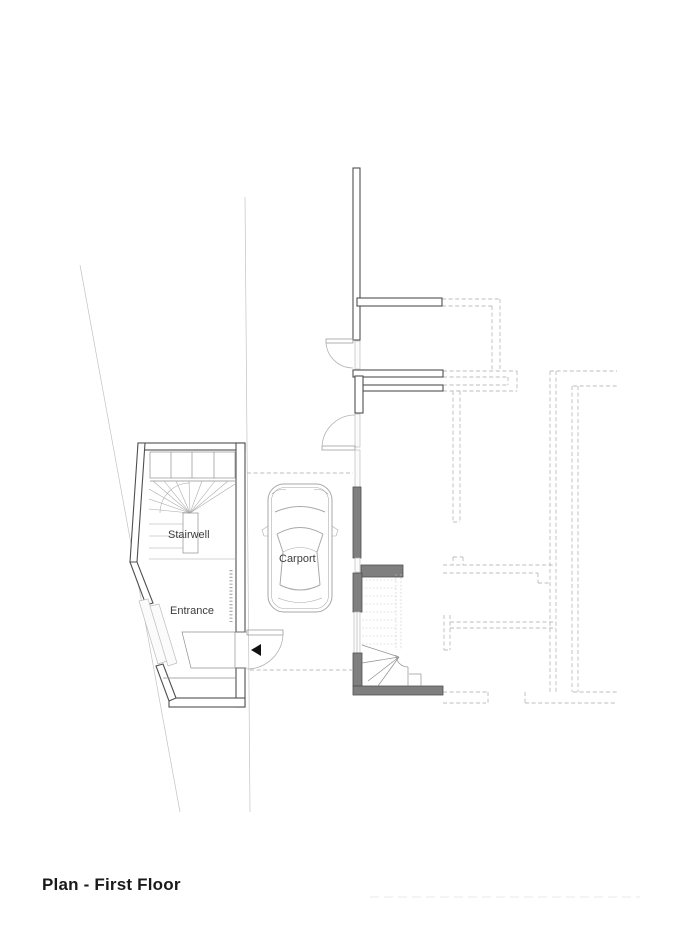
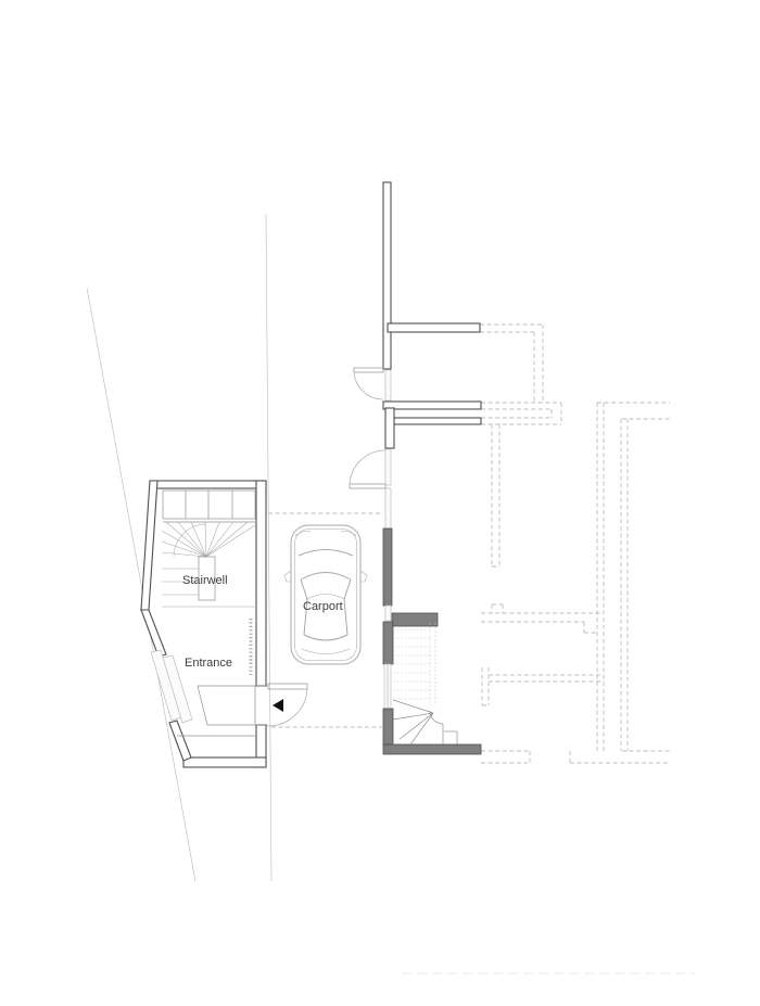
  Stairwell
  Entrance
  Carport
- Plan - First Floor
